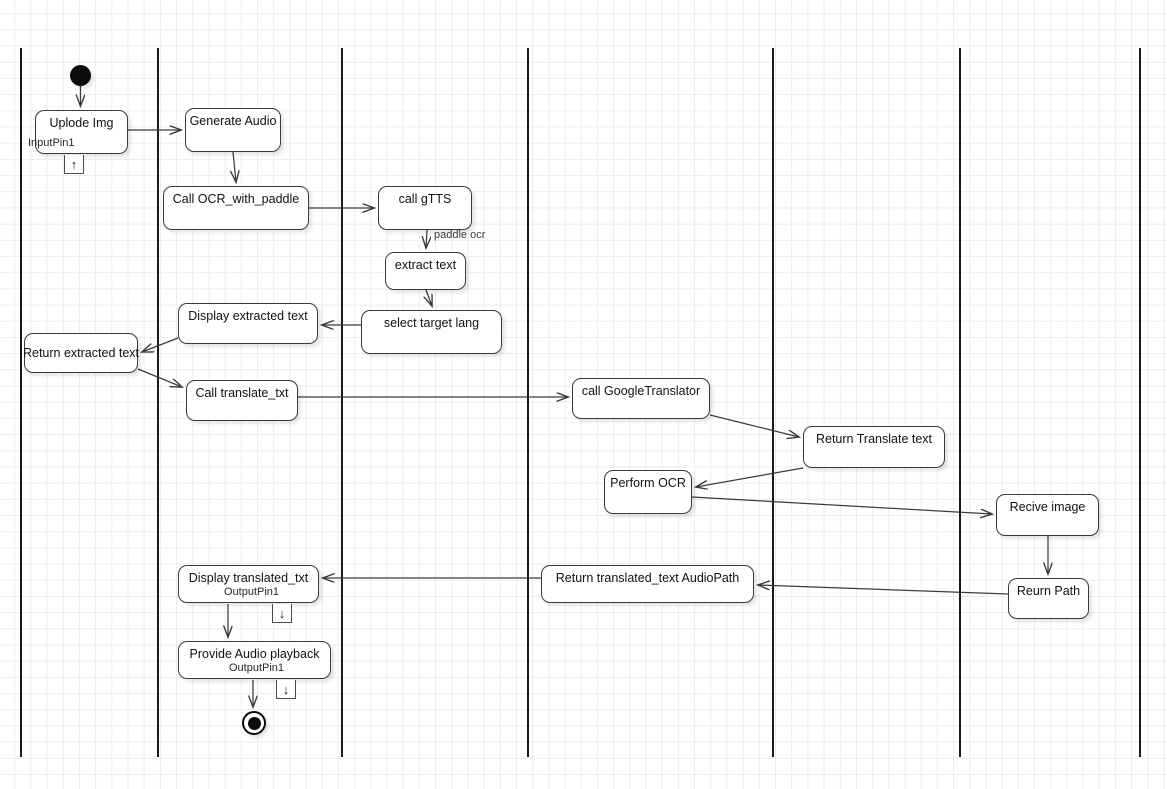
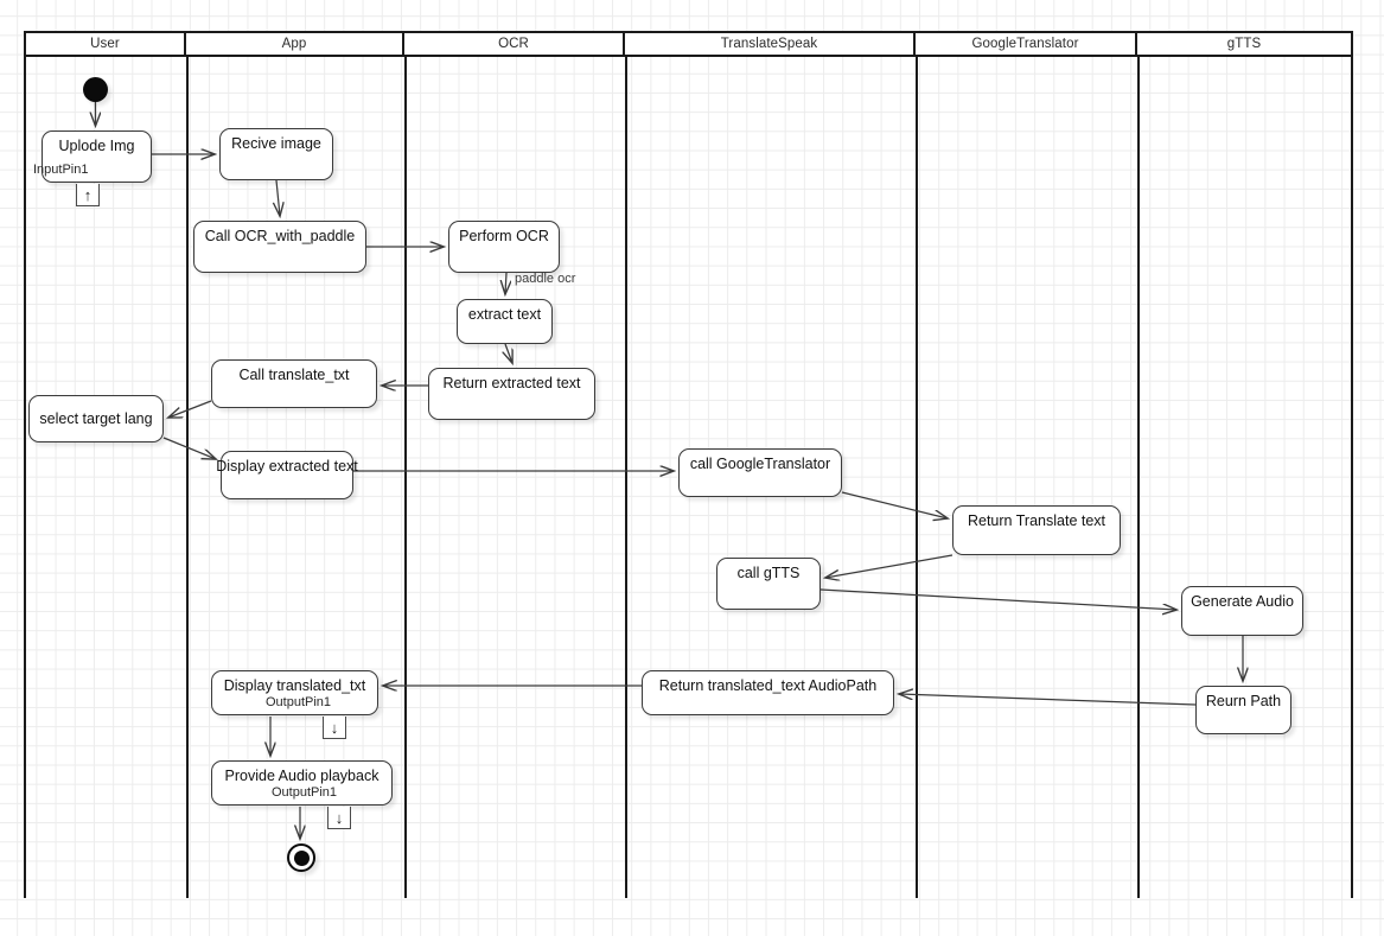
+ User
+ App
+ OCR
+ TranslateSpeak
+ GoogleTranslator
+ gTTS
  paddle ocr
  Uplode Img
  InputPin1
  ↑
- Generate Audio
+ Recive image
  Call OCR_with_paddle
- call gTTS
+ Perform OCR
  extract text
- select target lang
+ Return extracted text
- Display extracted text
+ Call translate_txt
- Return extracted text
+ select target lang
- Call translate_txt
+ Display extracted text
  call GoogleTranslator
  Return Translate text
- Perform OCR
+ call gTTS
- Recive image
+ Generate Audio
  Reurn Path
  Return translated_text AudioPath
  Display translated_txt
  OutputPin1
  ↓
  Provide Audio playback
  OutputPin1
  ↓
